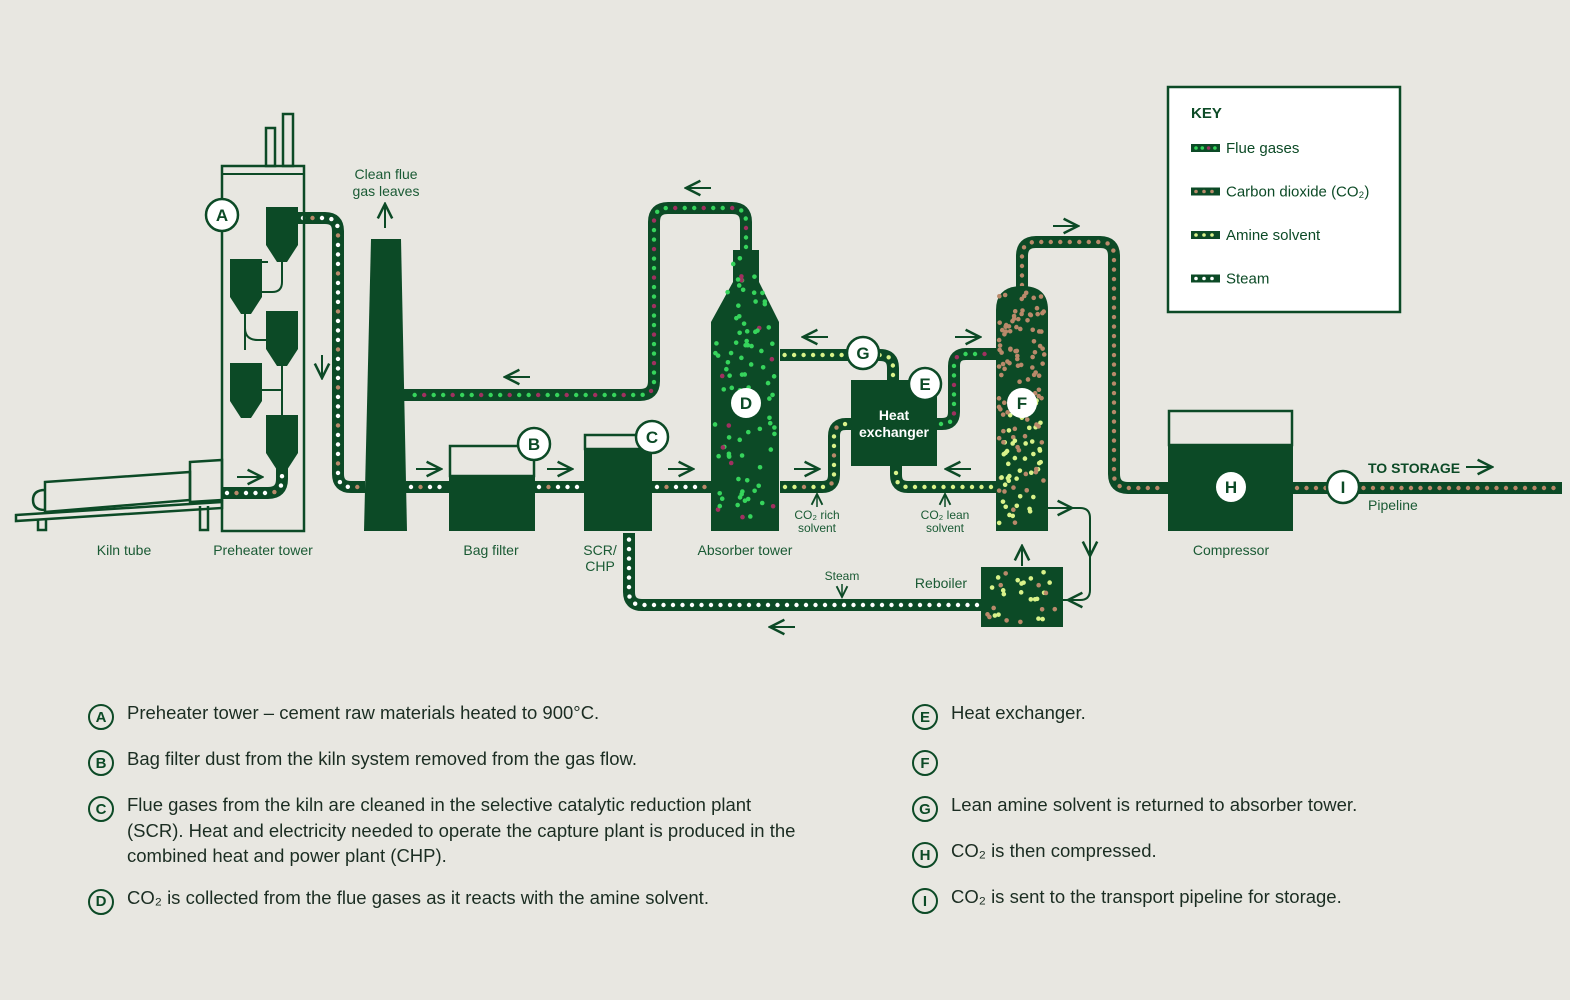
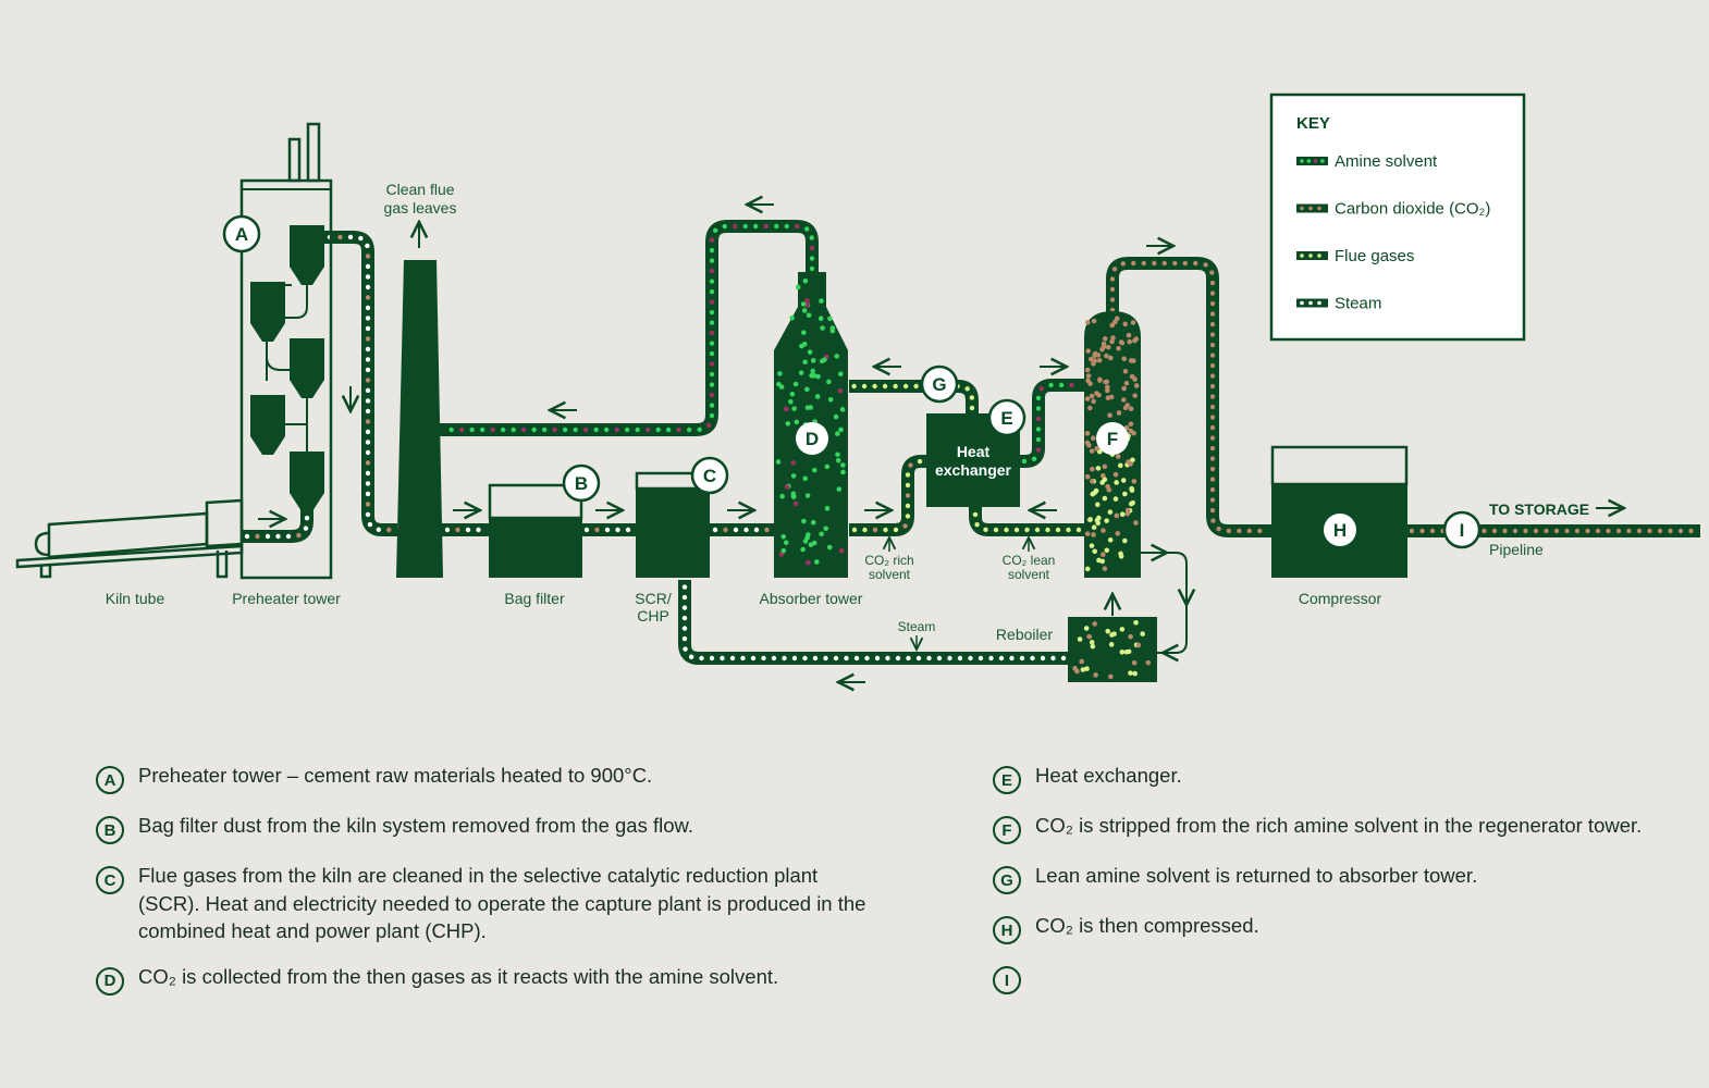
  Heat
  exchanger
  A
  B
  C
  D
  E
  F
  G
  H
  I
  Kiln tube
  Preheater tower
  Clean flue
  gas leaves
  Bag filter
  SCR/
  CHP
  Absorber tower
  CO₂ rich
  solvent
  CO₂ lean
  solvent
  Steam
  Reboiler
  Compressor
  TO STORAGE
  Pipeline
  KEY
- Flue gases
+ Amine solvent
  Carbon dioxide (CO₂)
- Amine solvent
+ Flue gases
  Steam
  A
  Preheater tower – cement raw materials heated to 900°C.
  B
  Bag filter dust from the kiln system removed from the gas flow.
  C
  Flue gases from the kiln are cleaned in the selective catalytic reduction plant (SCR). Heat and electricity needed to operate the capture plant is produced in the combined heat and power plant (CHP).
  D
- CO₂ is collected from the flue gases as it reacts with the amine solvent.
+ CO₂ is collected from the then gases as it reacts with the amine solvent.
  E
  Heat exchanger.
  F
+ CO₂ is stripped from the rich amine solvent in the regenerator tower.
  G
  Lean amine solvent is returned to absorber tower.
  H
  CO₂ is then compressed.
  I
- CO₂ is sent to the transport pipeline for storage.
